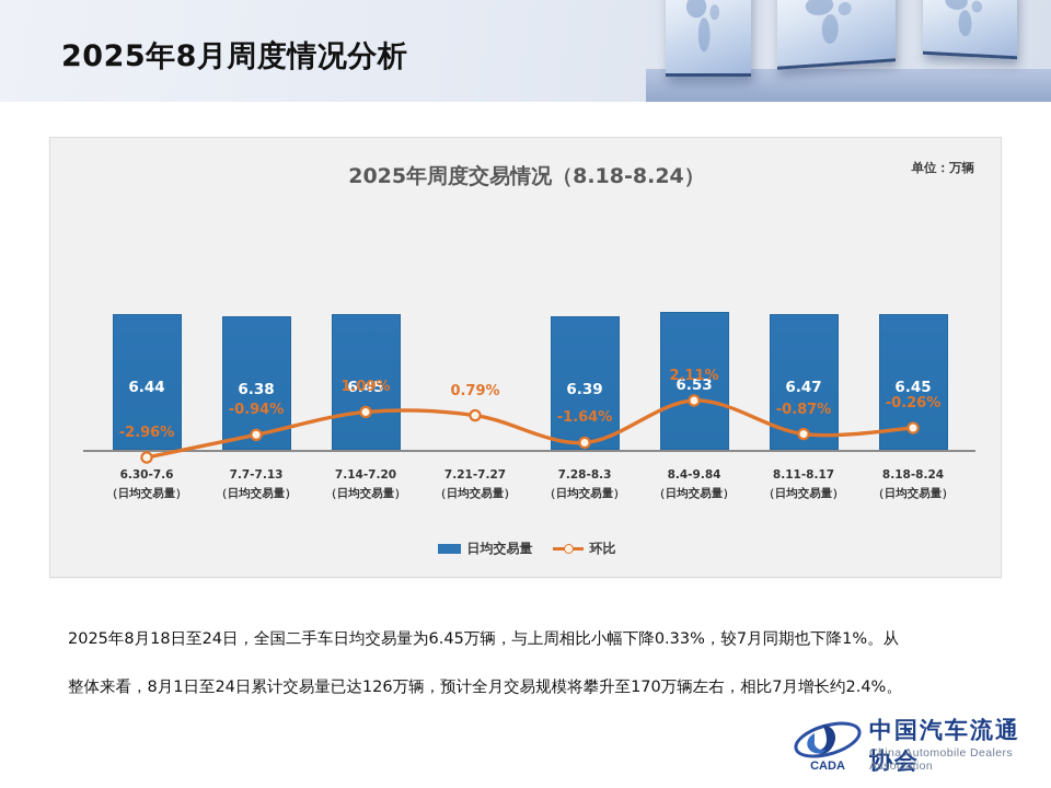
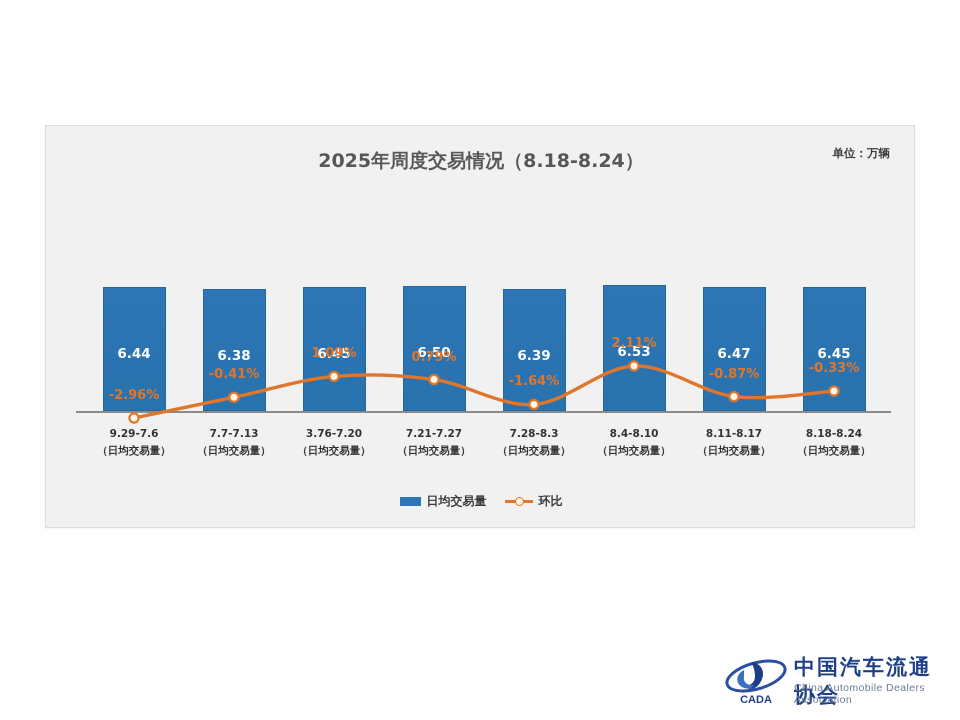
- 2025年8月周度情况分析
  2025年周度交易情况（8.18-8.24）
  单位：万辆
  6.44
  6.38
  6.45
+ 6.50
  6.39
  6.53
  6.47
  6.45
  -2.96%
- -0.94%
+ -0.41%
  1.09%
  0.79%
  -1.64%
  2.11%
  -0.87%
- -0.26%
+ -0.33%
- 6.30-7.6
+ 9.29-7.6
  （日均交易量）
  7.7-7.13
  （日均交易量）
- 7.14-7.20
+ 3.76-7.20
  （日均交易量）
  7.21-7.27
  （日均交易量）
  7.28-8.3
  （日均交易量）
- 8.4-9.84
+ 8.4-8.10
  （日均交易量）
  8.11-8.17
  （日均交易量）
  8.18-8.24
  （日均交易量）
  日均交易量
  环比
- 2025年8月18日至24日，全国二手车日均交易量为6.45万辆，与上周相比小幅下降0.33%，较7月同期也下降1%。从
- 整体来看，8月1日至24日累计交易量已达126万辆，预计全月交易规模将攀升至170万辆左右，相比7月增长约2.4%。
  CADA
  中国汽车流通协会
  China Automobile Dealers Association
